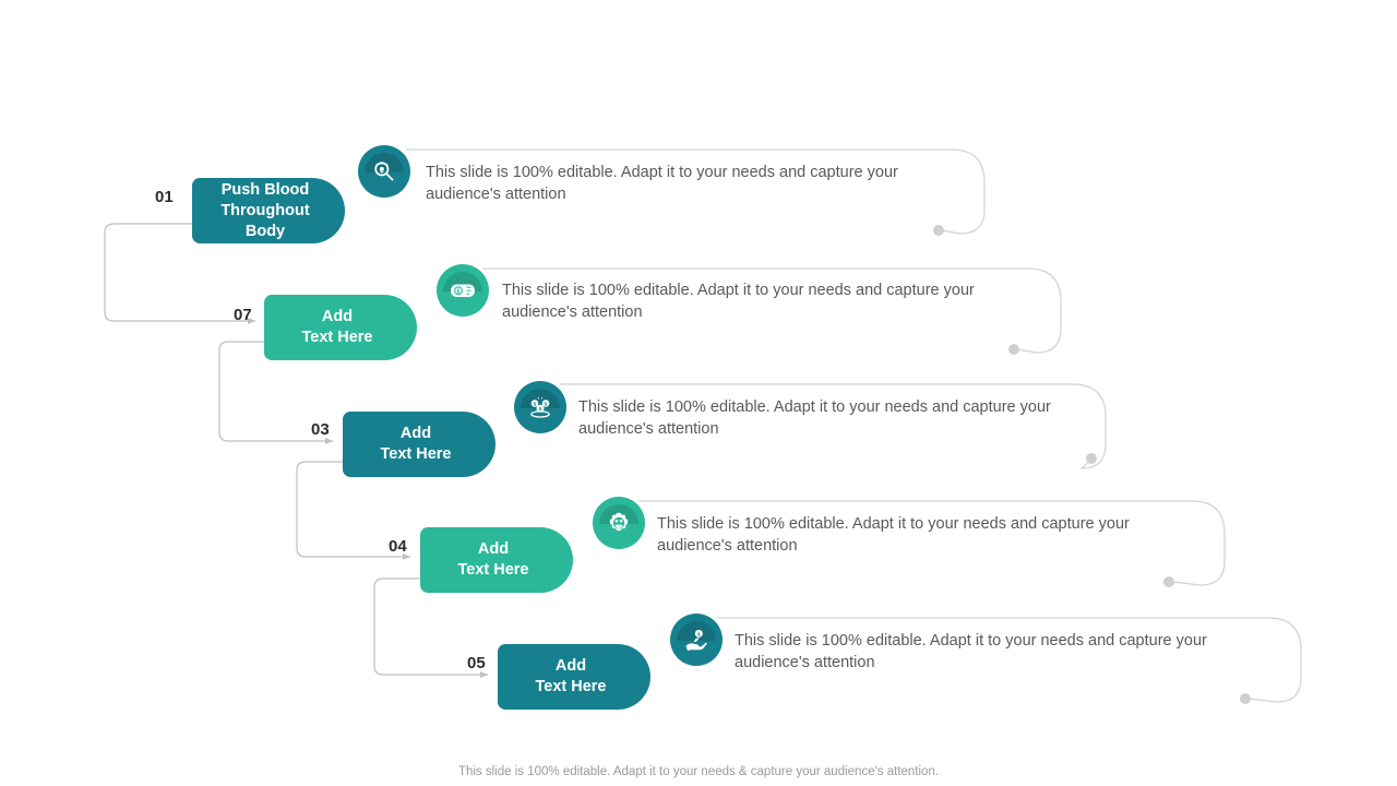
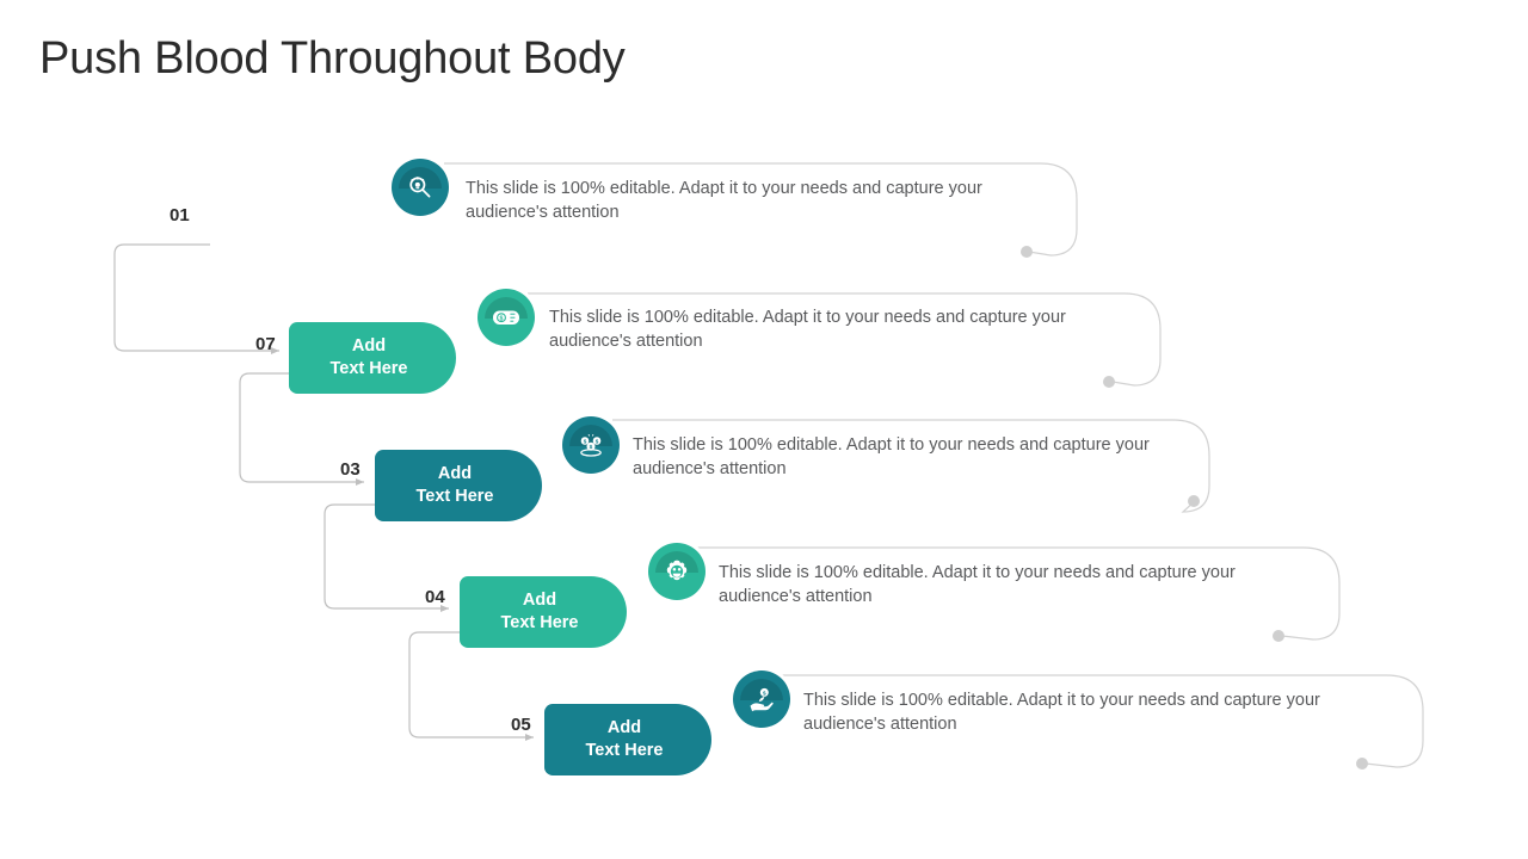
+ Push Blood Throughout Body
  01
- Push Blood
- Throughout Body
  This slide is 100% editable. Adapt it to your needs and capture your audience's attention
  07
  Add
  Text Here
  This slide is 100% editable. Adapt it to your needs and capture your audience's attention
  03
  Add
  Text Here
  This slide is 100% editable. Adapt it to your needs and capture your audience's attention
  04
  Add
  Text Here
  This slide is 100% editable. Adapt it to your needs and capture your audience's attention
  05
  Add
  Text Here
  This slide is 100% editable. Adapt it to your needs and capture your audience's attention
- This slide is 100% editable. Adapt it to your needs & capture your audience's attention.
